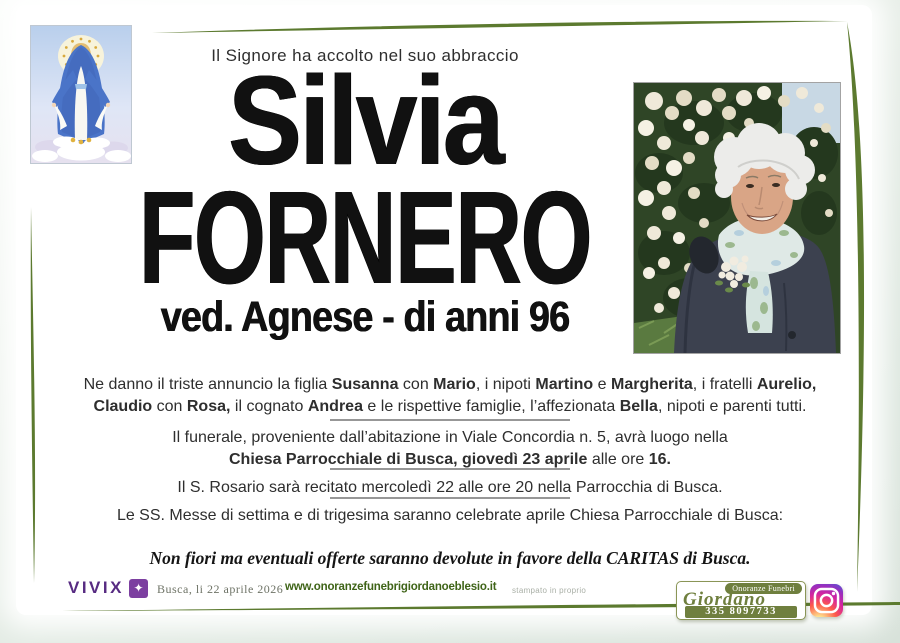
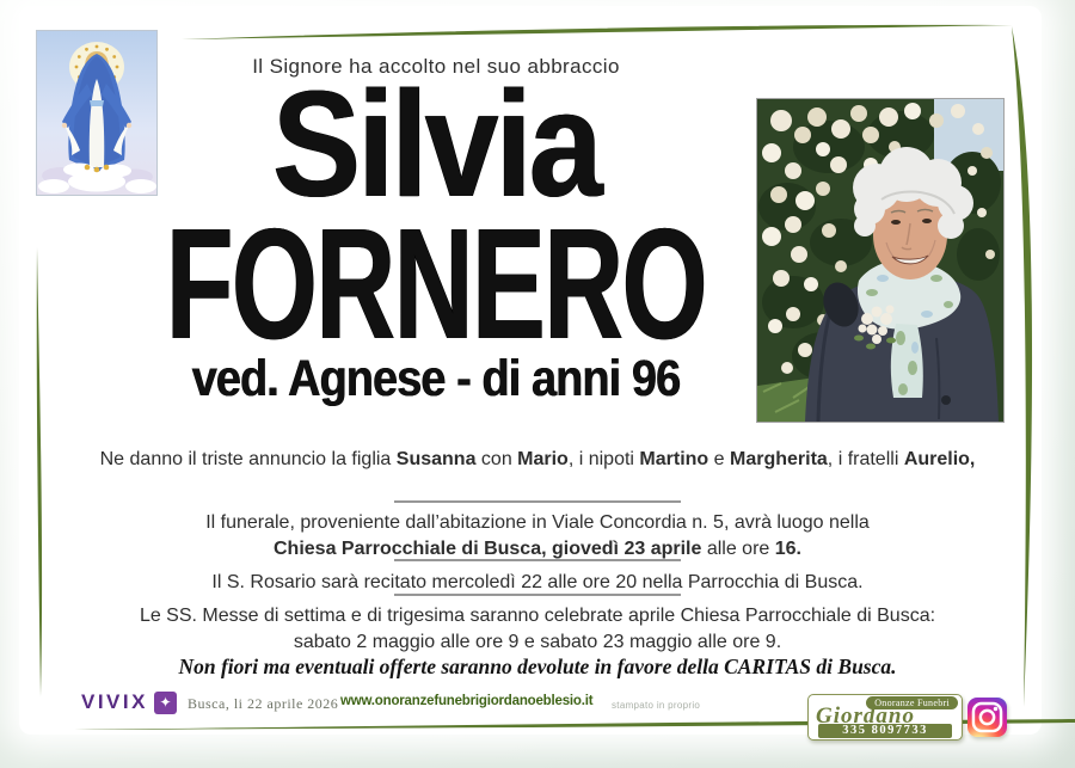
  Il Signore ha accolto nel suo abbraccio
  Silvia
  FORNERO
  ved. Agnese - di anni 96
  Ne danno il triste annuncio la figlia Susanna con Mario, i nipoti Martino e Margherita, i fratelli Aurelio,
- Claudio con Rosa, il cognato Andrea e le rispettive famiglie, l’affezionata Bella, nipoti e parenti tutti.
  Il funerale, proveniente dall’abitazione in Viale Concordia n. 5, avrà luogo nella
  Chiesa Parrocchiale di Busca, giovedì 23 aprile alle ore 16.
  Il S. Rosario sarà recitato mercoledì 22 alle ore 20 nella Parrocchia di Busca.
  Le SS. Messe di settima e di trigesima saranno celebrate aprile Chiesa Parrocchiale di Busca:
+ sabato 2 maggio alle ore 9 e sabato 23 maggio alle ore 9.
  Non fiori ma eventuali offerte saranno devolute in favore della CARITAS di Busca.
  VIVIX
  ✦
  Busca, li 22 aprile 2026
  www.onoranzefunebrigiordanoeblesio.it
  stampato in proprio
  Onoranze Funebri
  Giordano
  335 8097733
